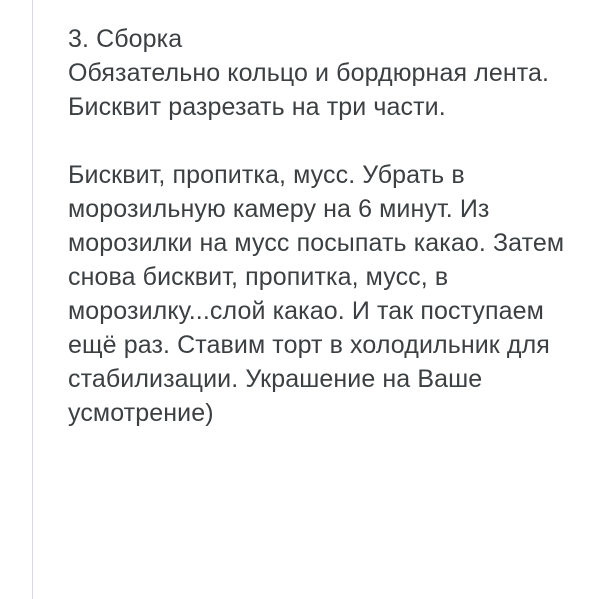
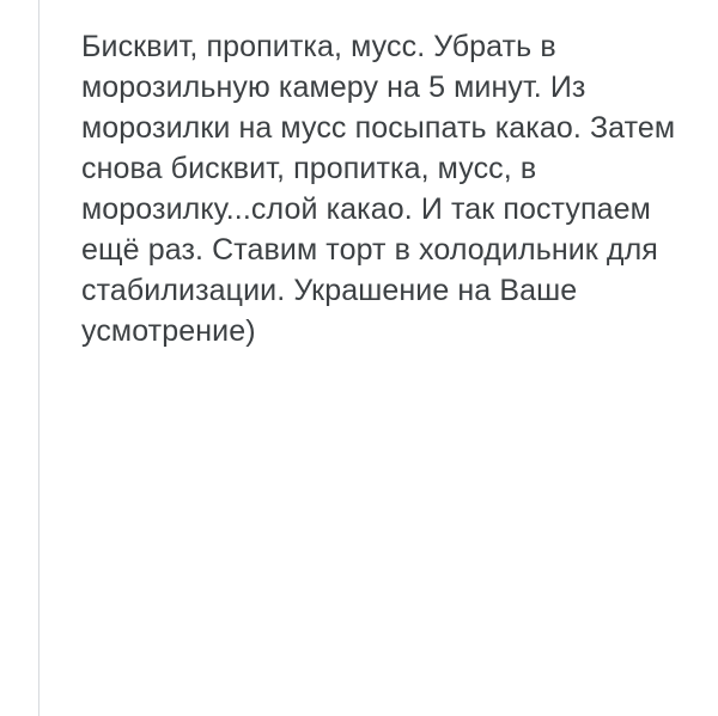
- 3. Сборка
- Обязательно кольцо и бордюрная лента. Бисквит разрезать на три части.
- Бисквит, пропитка, мусс. Убрать в морозильную камеру на 6 минут. Из морозилки на мусс посыпать какао. Затем снова бисквит, пропитка, мусс, в морозилку...слой какао. И так поступаем ещё раз. Ставим торт в холодильник для стабилизации. Украшение на Ваше усмотрение)
+ Бисквит, пропитка, мусс. Убрать в морозильную камеру на 5 минут. Из морозилки на мусс посыпать какао. Затем снова бисквит, пропитка, мусс, в морозилку...слой какао. И так поступаем ещё раз. Ставим торт в холодильник для стабилизации. Украшение на Ваше усмотрение)
